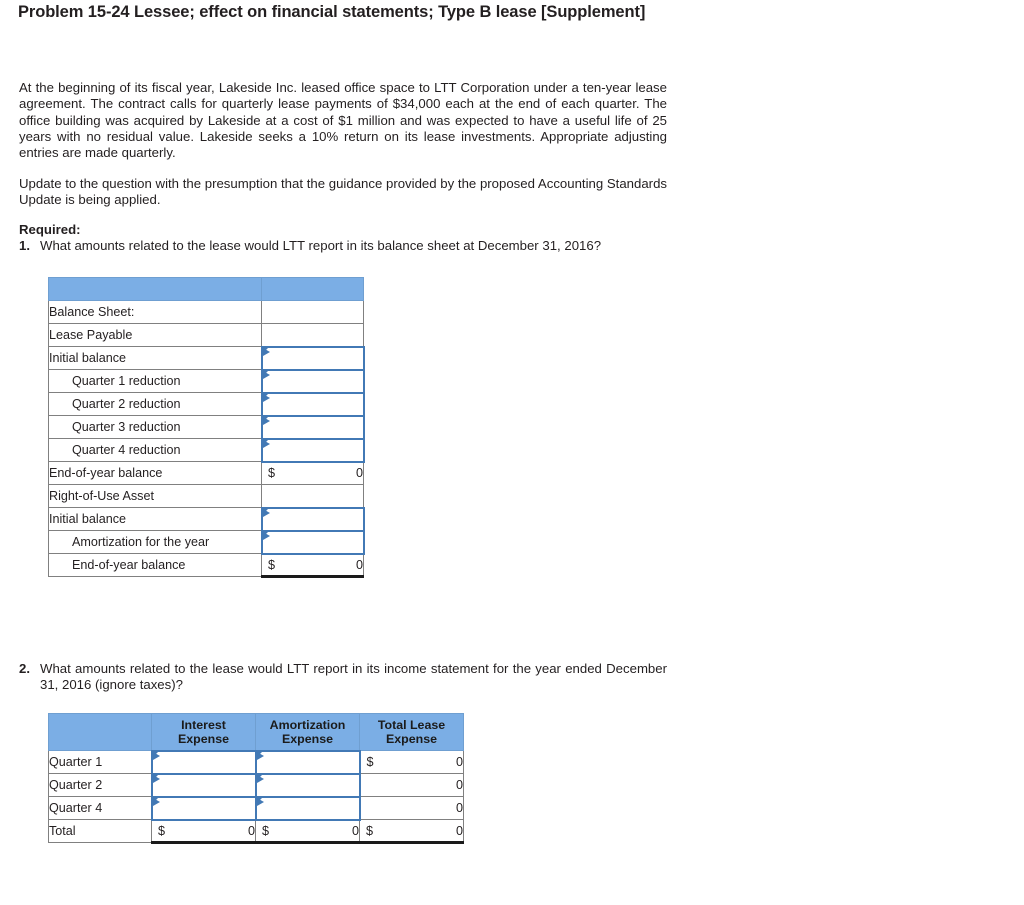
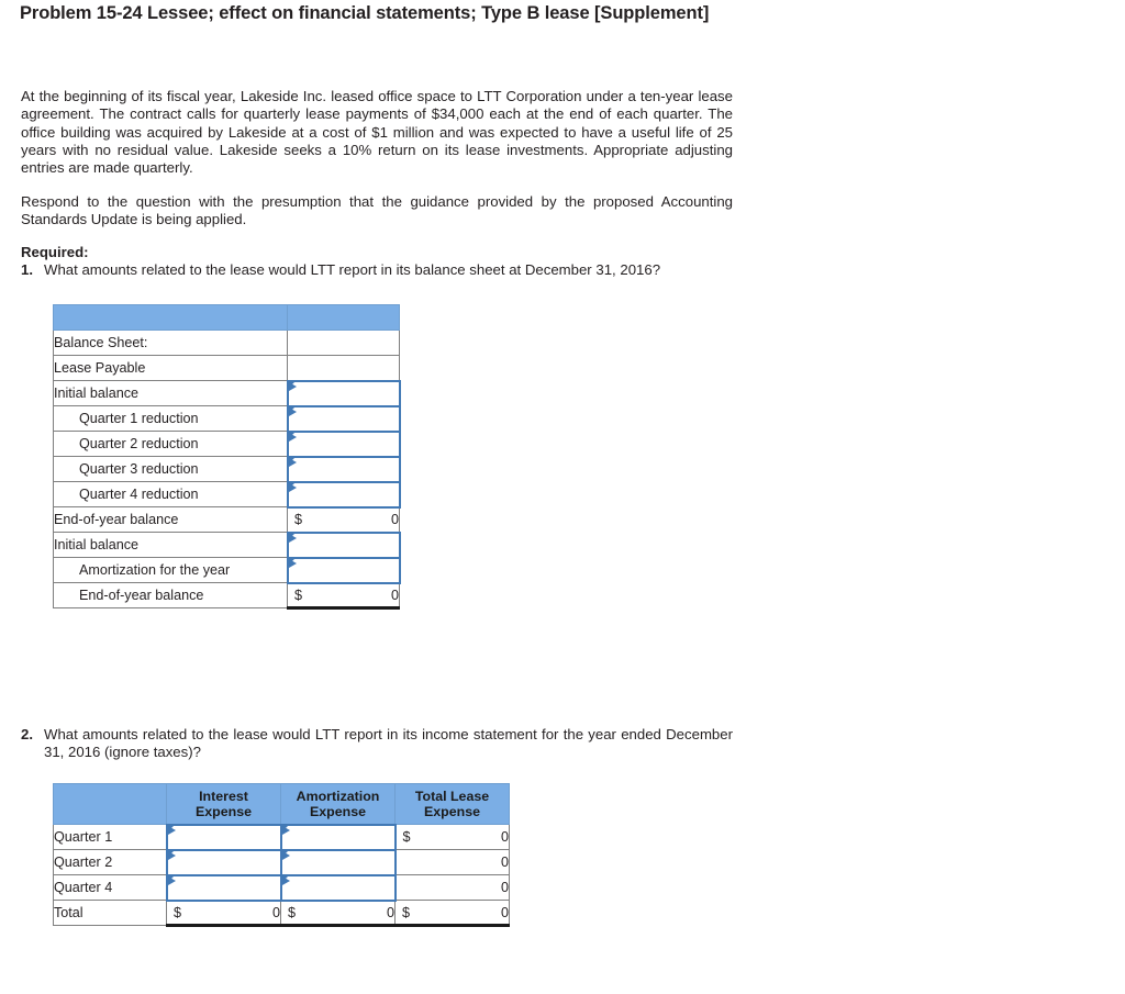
  Problem 15-24 Lessee; effect on financial statements; Type B lease [Supplement]
  At the beginning of its fiscal year, Lakeside Inc. leased office space to LTT Corporation under a ten-year lease agreement. The contract calls for quarterly lease payments of $34,000 each at the end of each quarter. The office building was acquired by Lakeside at a cost of $1 million and was expected to have a useful life of 25 years with no residual value. Lakeside seeks a 10% return on its lease investments. Appropriate adjusting entries are made quarterly.
- Update to the question with the presumption that the guidance provided by the proposed Accounting Standards Update is being applied.
+ Respond to the question with the presumption that the guidance provided by the proposed Accounting Standards Update is being applied.
  Required:
  1.
  What amounts related to the lease would LTT report in its balance sheet at December 31, 2016?
  2.
  What amounts related to the lease would LTT report in its income statement for the year ended December 31, 2016 (ignore taxes)?
  Balance Sheet:
  Lease Payable
  Initial balance
  Quarter 1 reduction
  Quarter 2 reduction
  Quarter 3 reduction
  Quarter 4 reduction
  End-of-year balance	$ 0
- Right-of-Use Asset
  Initial balance
  Amortization for the year
  End-of-year balance	$ 0
  	InterestExpense	AmortizationExpense	Total LeaseExpense
  Quarter 1			$ 0
  Quarter 2			0
  Quarter 4			0
  Total	$ 0	$ 0	$ 0
